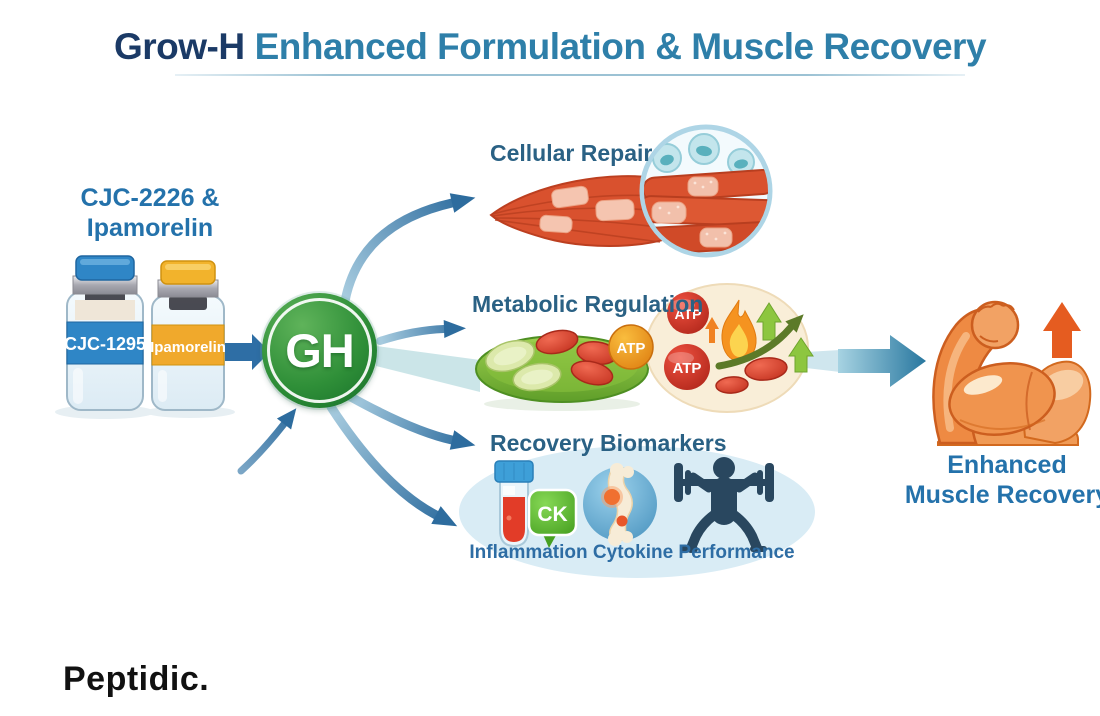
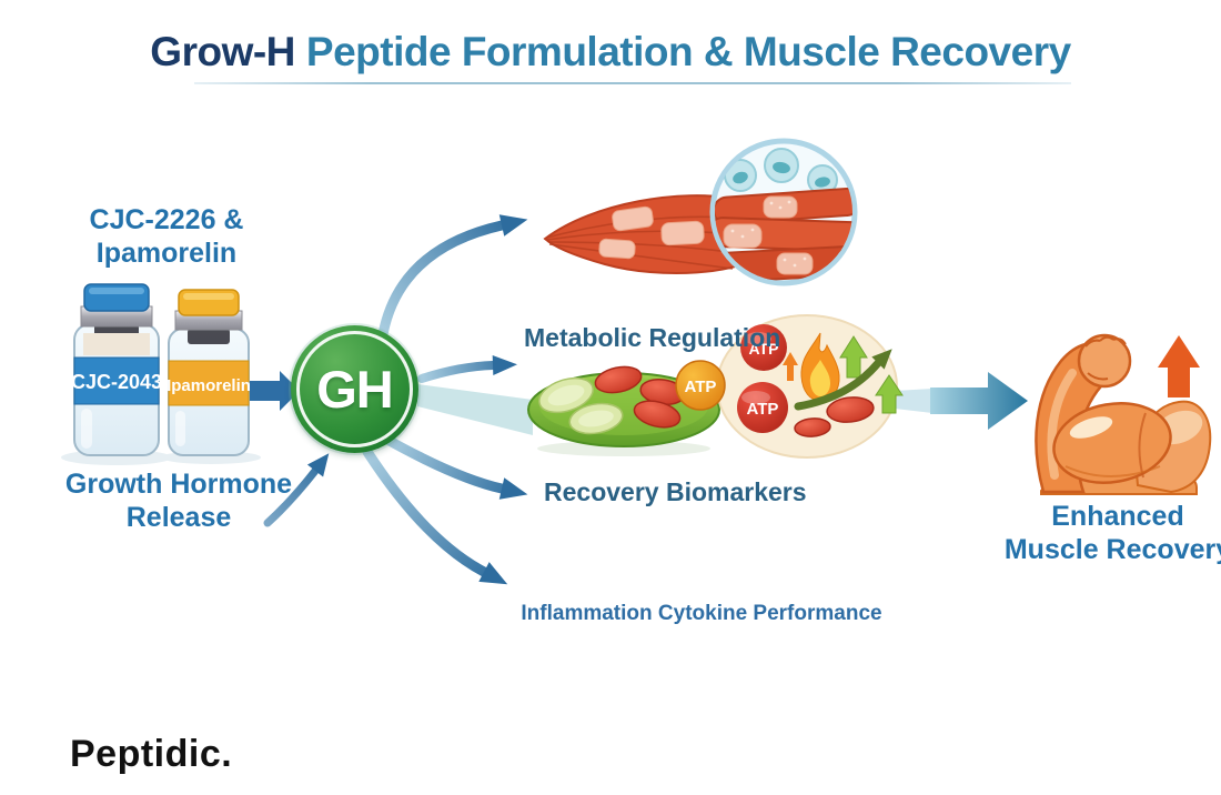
- CJC-1295
+ CJC-2043
  Ipamorelin
  ATP
  ATP
  ATP
- CK
- Grow-H Enhanced Formulation & Muscle Recovery
+ Grow-H Peptide Formulation & Muscle Recovery
  CJC-2226 &
  Ipamorelin
+ Growth Hormone
+ Release
  GH
- Cellular Repair
  Metabolic Regulation
  Recovery Biomarkers
  Inflammation Cytokine Performance
  Enhanced
  Muscle Recover
  Peptidic.
